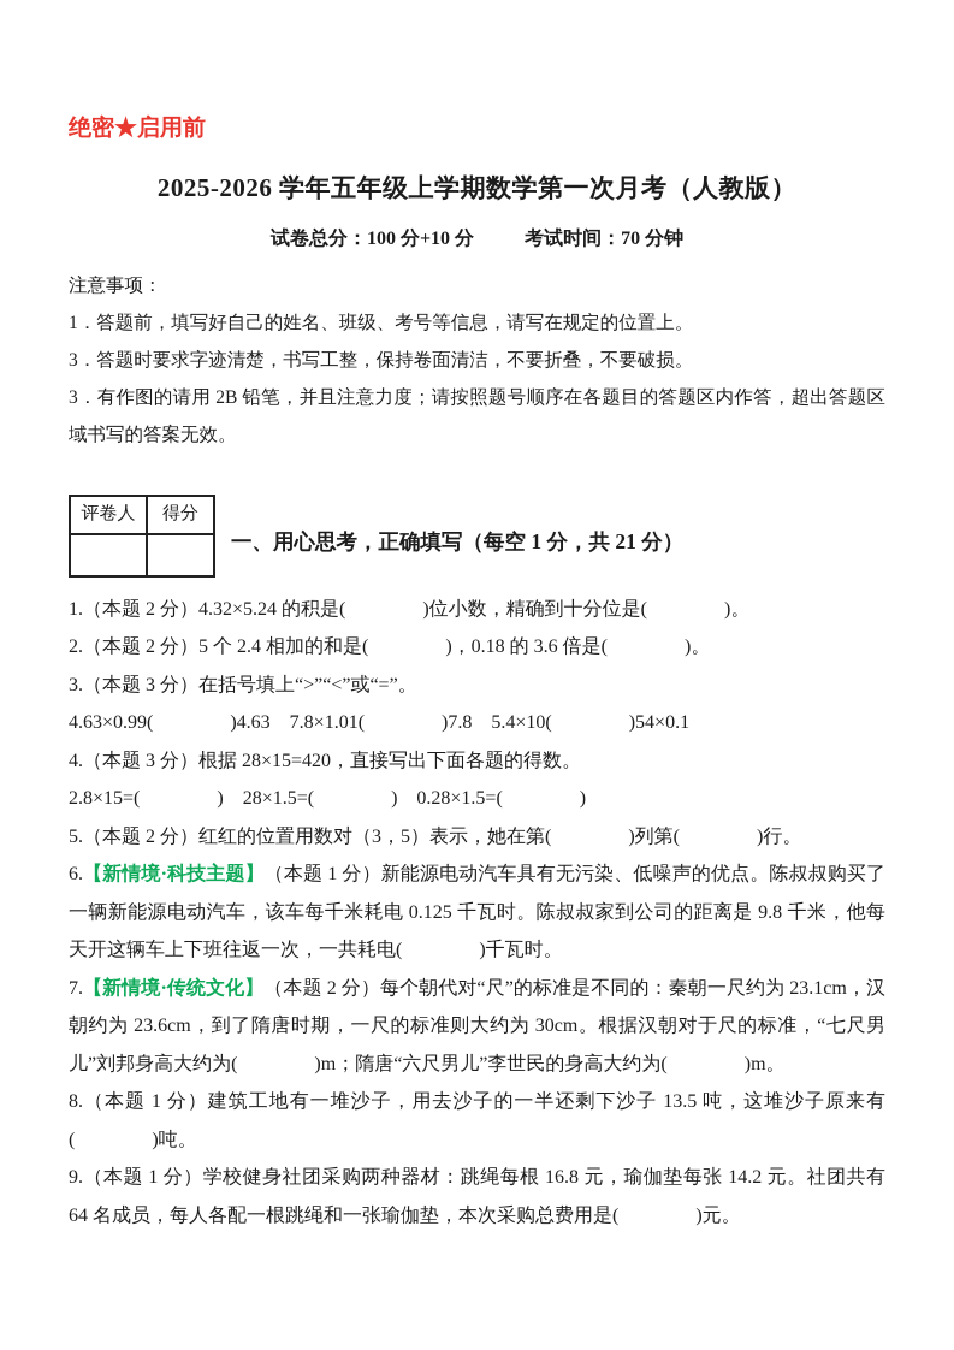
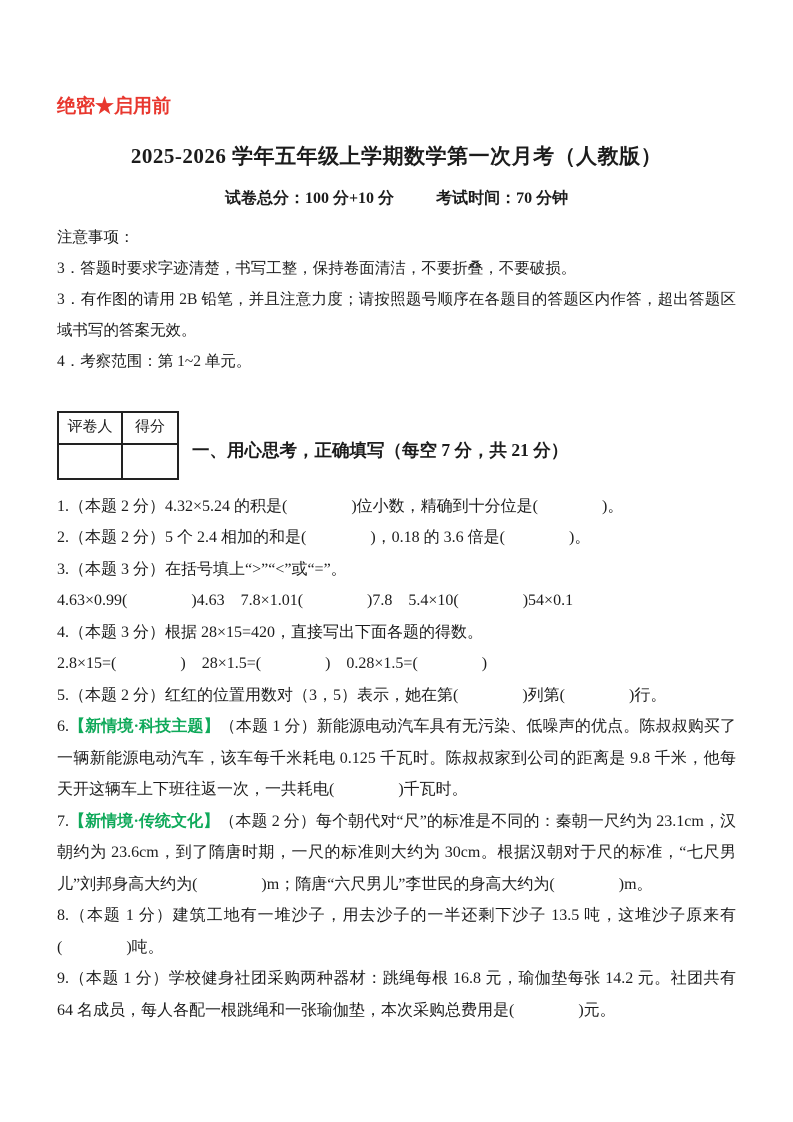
  绝密★启用前
  2025-2026 学年五年级上学期数学第一次月考（人教版）
  试卷总分：100 分+10 分
  考试时间：70 分钟
  注意事项：
- 1．答题前，填写好自己的姓名、班级、考号等信息，请写在规定的位置上。
  3．答题时要求字迹清楚，书写工整，保持卷面清洁，不要折叠，不要破损。
  3．有作图的请用 2B 铅笔，并且注意力度；请按照题号顺序在各题目的答题区内作答，超出答题区域书写的答案无效。
+ 4．考察范围：第 1~2 单元。
  评卷人	得分
- 一、用心思考，正确填写（每空 1 分，共 21 分）
+ 一、用心思考，正确填写（每空 7 分，共 21 分）
  1.（本题 2 分）4.32×5.24 的积是( )位小数，精确到十分位是( )。
  2.（本题 2 分）5 个 2.4 相加的和是( )，0.18 的 3.6 倍是( )。
  3.（本题 3 分）在括号填上“>”“<”或“=”。
  4.63×0.99( )4.63 7.8×1.01( )7.8 5.4×10( )54×0.1
  4.（本题 3 分）根据 28×15=420，直接写出下面各题的得数。
  2.8×15=( ) 28×1.5=( ) 0.28×1.5=( )
  5.（本题 2 分）红红的位置用数对（3，5）表示，她在第( )列第( )行。
  6.【新情境·科技主题】（本题 1 分）新能源电动汽车具有无污染、低噪声的优点。陈叔叔购买了一辆新能源电动汽车，该车每千米耗电 0.125 千瓦时。陈叔叔家到公司的距离是 9.8 千米，他每天开这辆车上下班往返一次，一共耗电( )千瓦时。
  7.【新情境·传统文化】（本题 2 分）每个朝代对“尺”的标准是不同的：秦朝一尺约为 23.1cm，汉朝约为 23.6cm，到了隋唐时期，一尺的标准则大约为 30cm。根据汉朝对于尺的标准，“七尺男儿”刘邦身高大约为( )m；隋唐“六尺男儿”李世民的身高大约为( )m。
  8.（本题 1 分）建筑工地有一堆沙子，用去沙子的一半还剩下沙子 13.5 吨，这堆沙子原来有( )吨。
  9.（本题 1 分）学校健身社团采购两种器材：跳绳每根 16.8 元，瑜伽垫每张 14.2 元。社团共有 64 名成员，每人各配一根跳绳和一张瑜伽垫，本次采购总费用是( )元。
